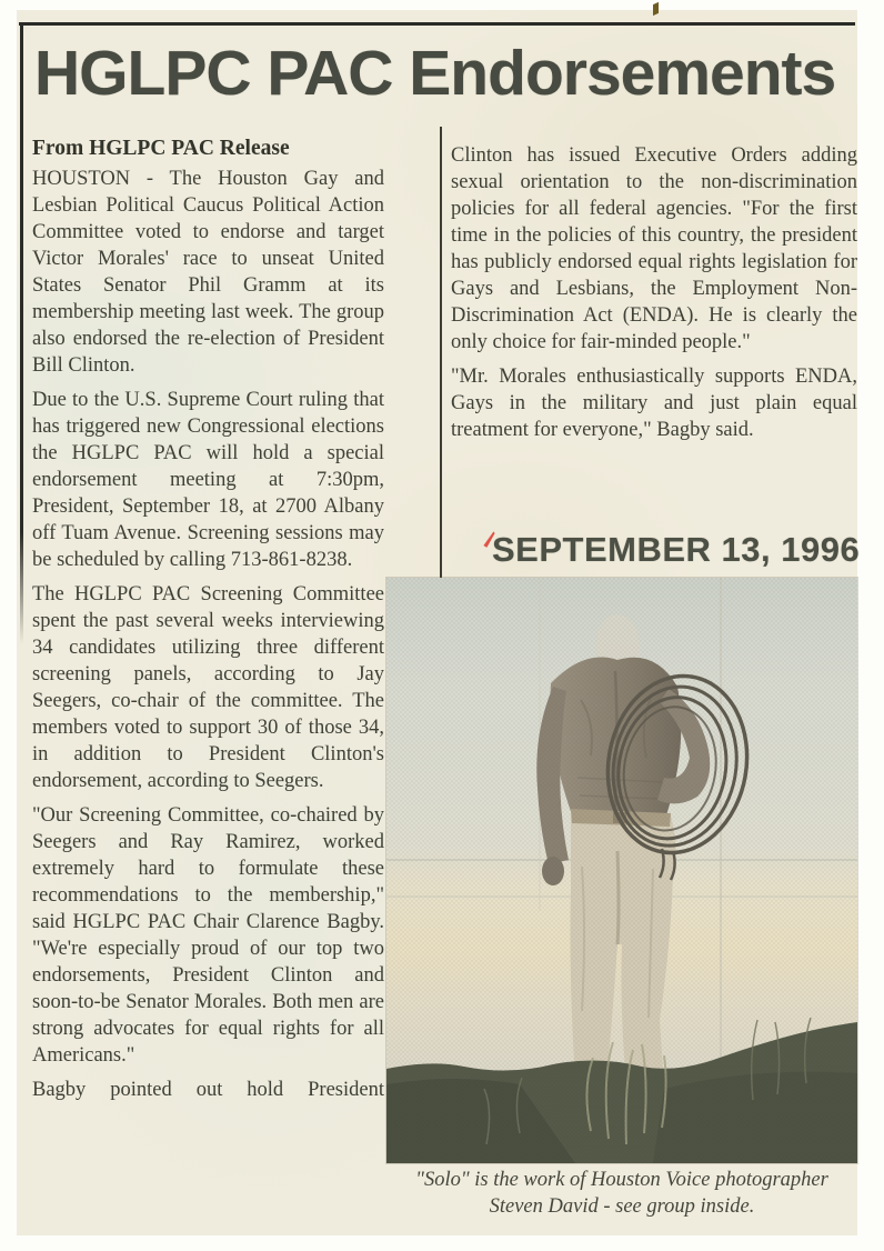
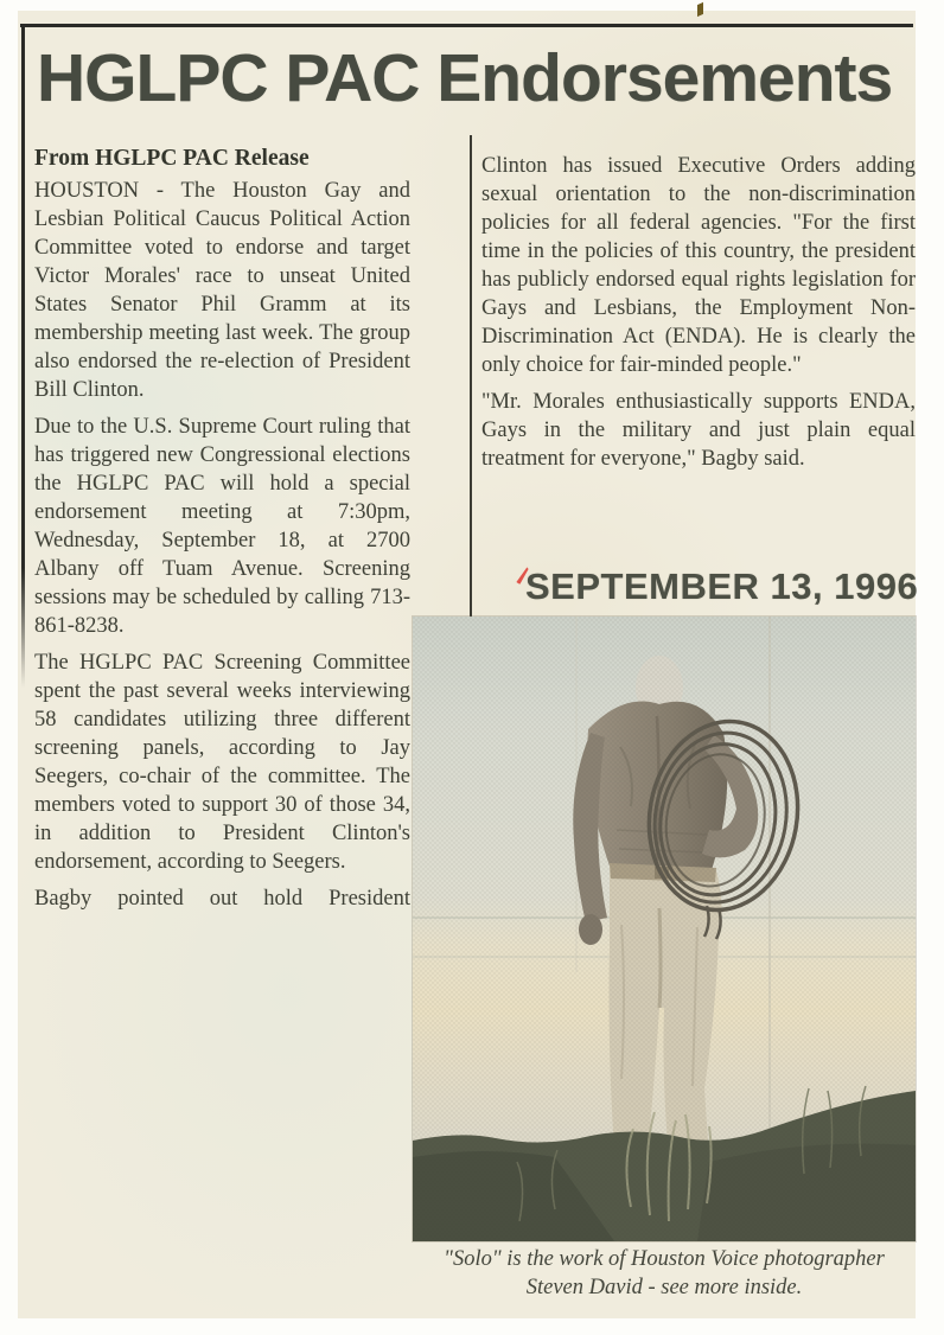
  HGLPC PAC Endorsements
  From HGLPC PAC Release
  HOUSTON - The Houston Gay and Lesbian Political Caucus Political Action Committee voted to endorse and target Victor Morales' race to unseat United States Senator Phil Gramm at its membership meeting last week. The group also endorsed the re-election of President Bill Clinton.
- Due to the U.S. Supreme Court ruling that has triggered new Congressional elections the HGLPC PAC will hold a special endorsement meeting at 7:30pm, President, September 18, at 2700 Albany off Tuam Avenue. Screening sessions may be scheduled by calling 713-861-8238.
+ Due to the U.S. Supreme Court ruling that has triggered new Congressional elections the HGLPC PAC will hold a special endorsement meeting at 7:30pm, Wednesday, September 18, at 2700 Albany off Tuam Avenue. Screening sessions may be scheduled by calling 713-861-8238.
- The HGLPC PAC Screening Committee spent the past several weeks interviewing 34 candidates utilizing three different screening panels, according to Jay Seegers, co-chair of the committee. The members voted to support 30 of those 34, in addition to President Clinton's endorsement, according to Seegers.
+ The HGLPC PAC Screening Committee spent the past several weeks interviewing 58 candidates utilizing three different screening panels, according to Jay Seegers, co-chair of the committee. The members voted to support 30 of those 34, in addition to President Clinton's endorsement, according to Seegers.
- "Our Screening Committee, co-chaired by Seegers and Ray Ramirez, worked extremely hard to formulate these recommendations to the membership," said HGLPC PAC Chair Clarence Bagby. "We're especially proud of our top two endorsements, President Clinton and soon-to-be Senator Morales. Both men are strong advocates for equal rights for all Americans."
  Bagby pointed out hold President
  Clinton has issued Executive Orders adding sexual orientation to the non-discrimination policies for all federal agencies. "For the first time in the policies of this country, the president has publicly endorsed equal rights legislation for Gays and Lesbians, the Employment Non-Discrimination Act (ENDA). He is clearly the only choice for fair-minded people."
  "Mr. Morales enthusiastically supports ENDA, Gays in the military and just plain equal treatment for everyone," Bagby said.
  SEPTEMBER 13, 1996
- "Solo" is the work of Houston Voice photographer Steven David - see group inside.
+ "Solo" is the work of Houston Voice photographer Steven David - see more inside.
